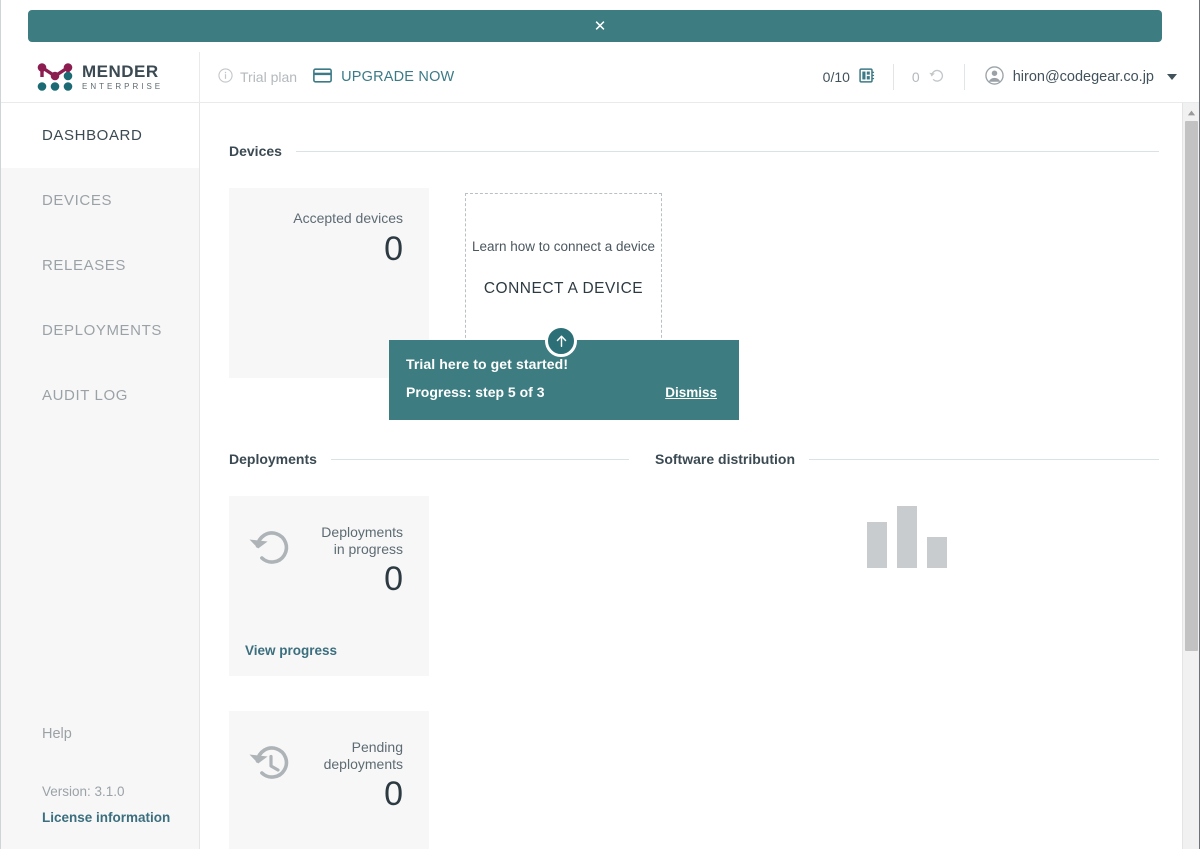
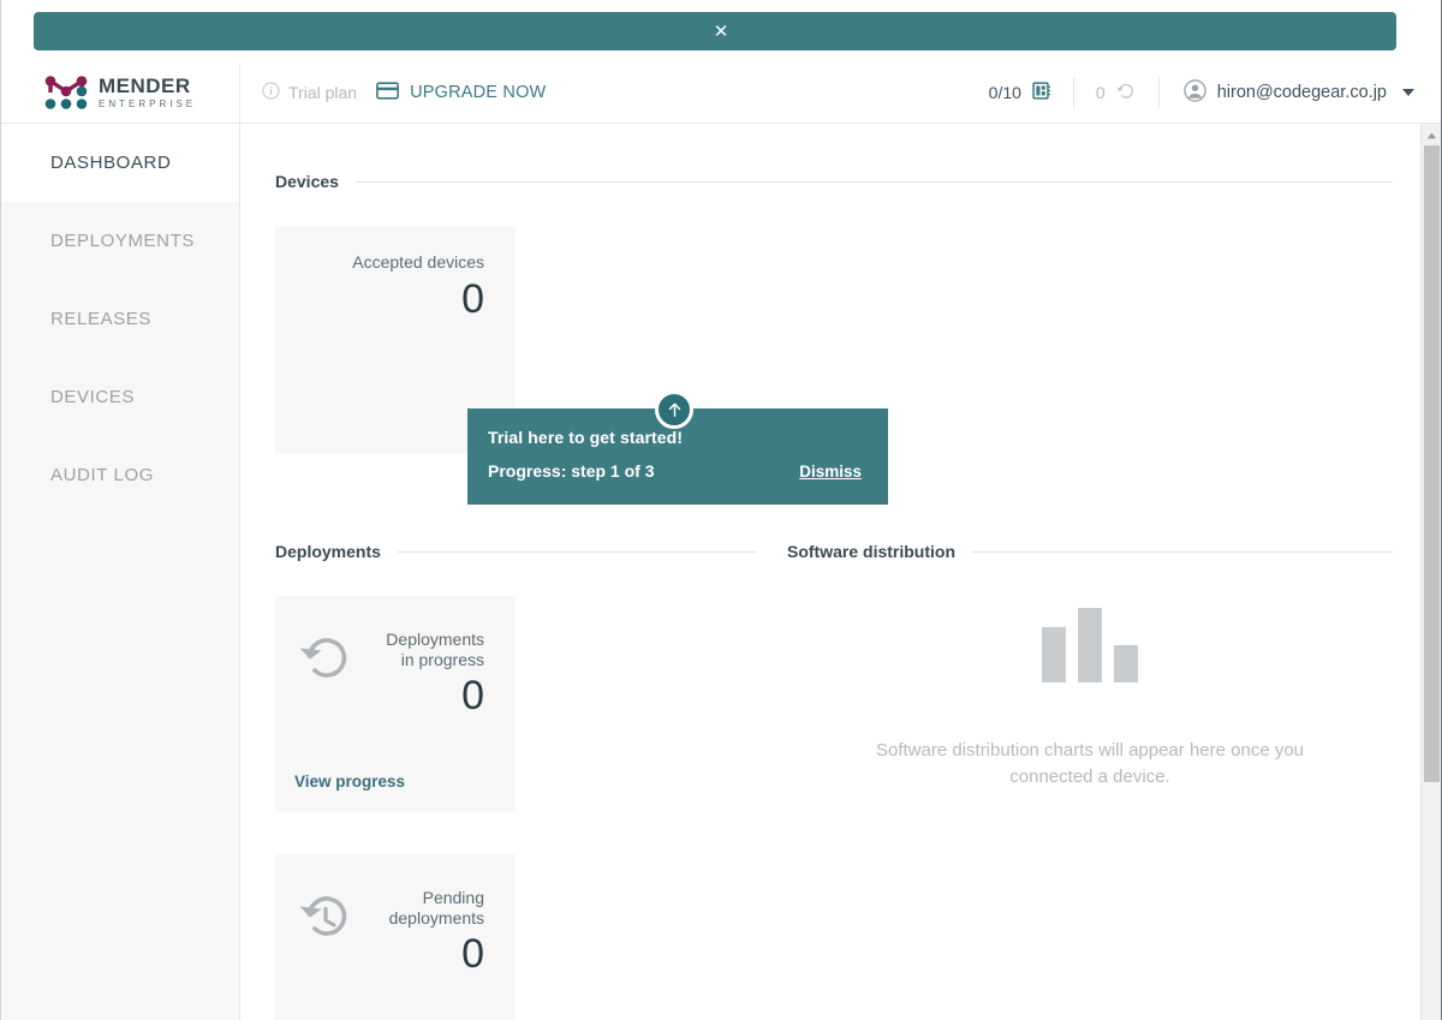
  ✕
  MENDER
  ENTERPRISE
  Trial plan
  UPGRADE NOW
  0/10
  0
  hiron@codegear.co.jp
  DASHBOARD
- DEVICES
+ DEPLOYMENTS
  RELEASES
- DEPLOYMENTS
+ DEVICES
  AUDIT LOG
- Help
- Version: 3.1.0
- License information
  Devices
  Accepted devices
  0
- Learn how to connect a device
- CONNECT A DEVICE
  Trial here to get started!
- Progress: step 5 of 3
+ Progress: step 1 of 3
  Dismiss
  Deployments
  Deployments
  in progress
  0
  View progress
  Pending
  deployments
  0
  Software distribution
+ Software distribution charts will appear here once you connected a device.
